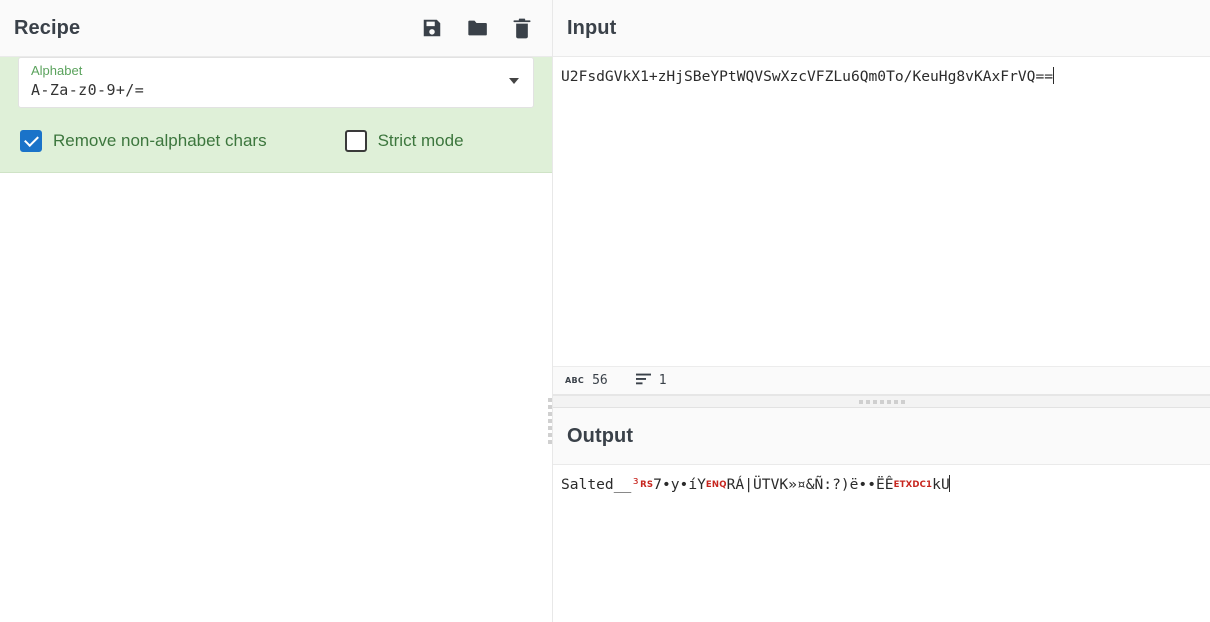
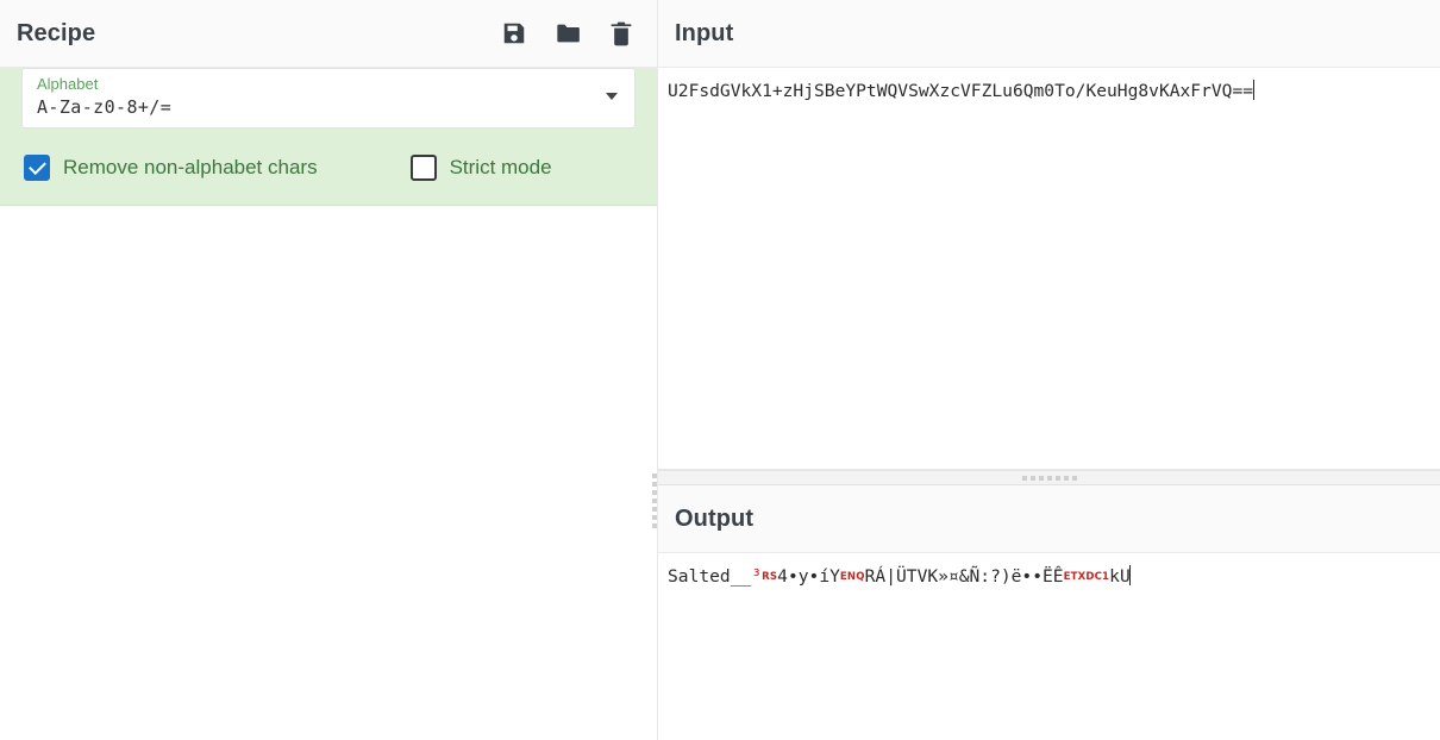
  Recipe
  Alphabet
- A-Za-z0-9+/=
+ A-Za-z0-8+/=
  Remove non-alphabet chars
  Strict mode
  Input
  U2FsdGVkX1+zHjSBeYPtWQVSwXzcVFZLu6Qm0To/KeuHg8vKAxFrVQ==
- ABC
- 56
- 1
  Output
- Salted__³RS7•y•íYENQRÁ|ÜTVK»¤&Ñ:?)ë••ËÊETXDC1kU
+ Salted__³RS4•y•íYENQRÁ|ÜTVK»¤&Ñ:?)ë••ËÊETXDC1kU
